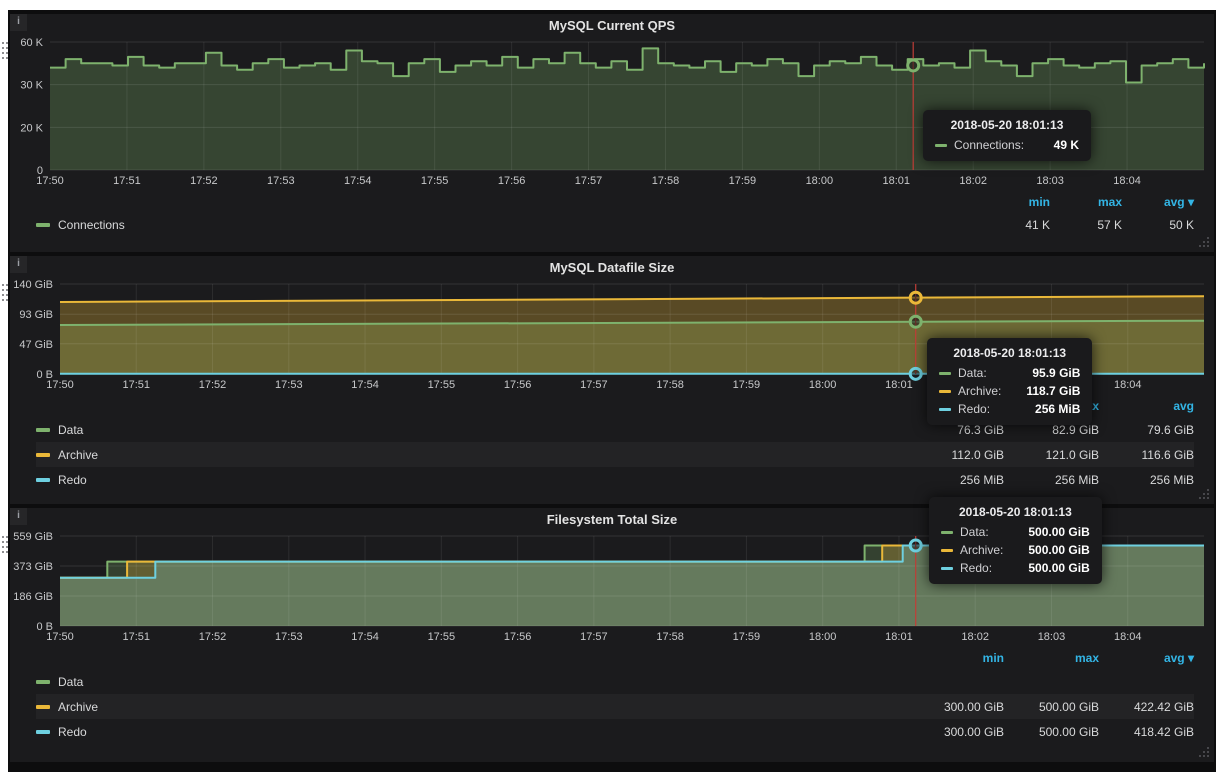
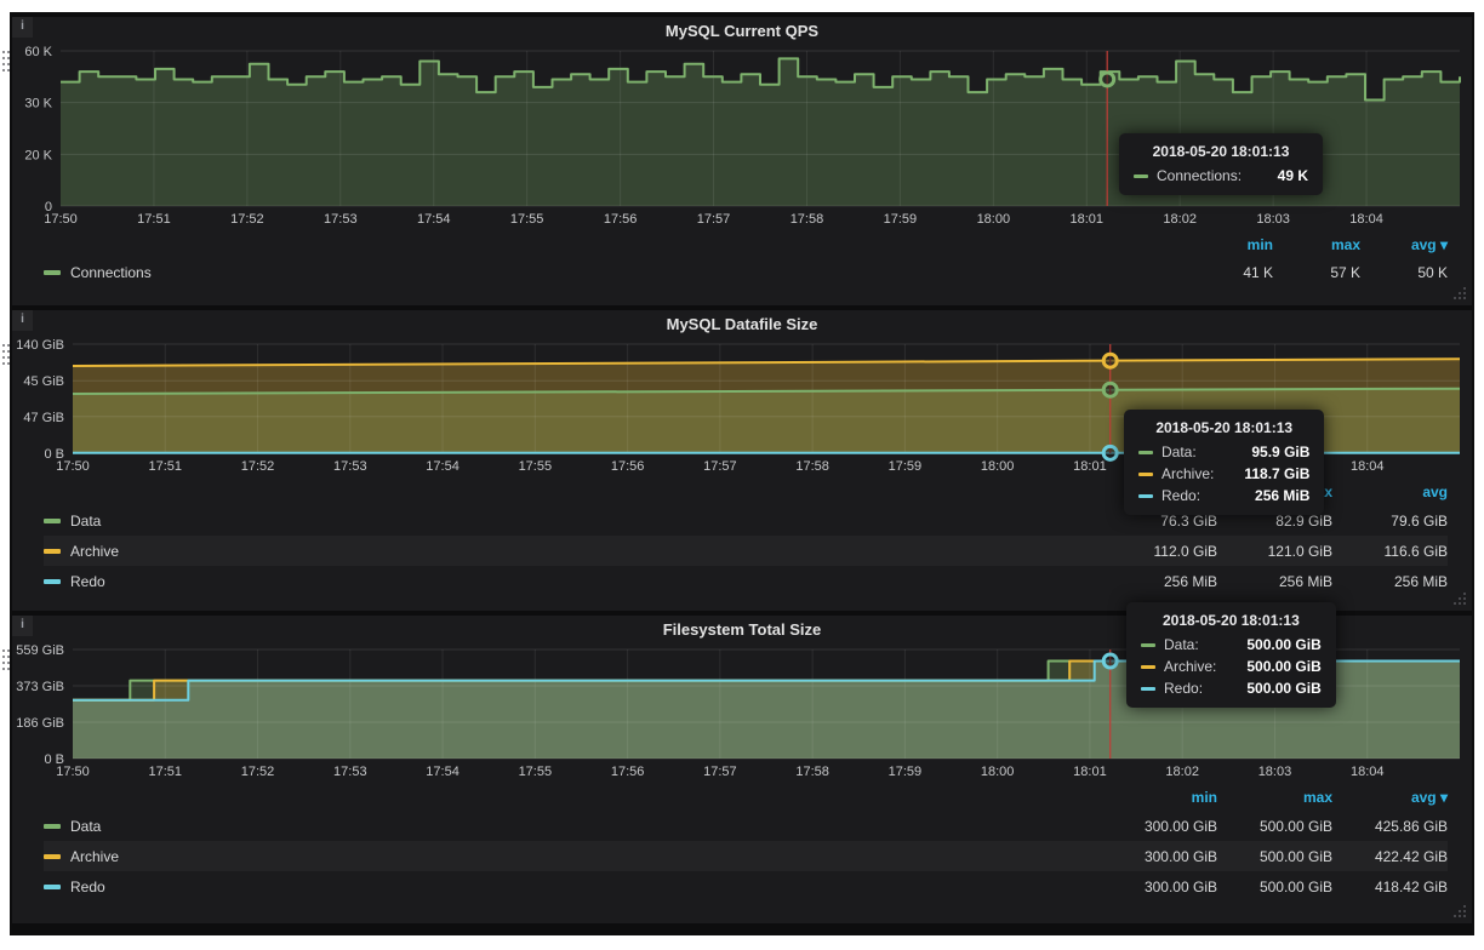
  i
  MySQL Current QPS
  60 K
  30 K
  20 K
  0
  17:50
  17:51
  17:52
  17:53
  17:54
  17:55
  17:56
  17:57
  17:58
  17:59
  18:00
  18:01
  18:02
  18:03
  18:04
  min
  max
  avg ▾
  Connections
  41 K 57 K 50 K
  i
  MySQL Datafile Size
  140 GiB
- 93 GiB
+ 45 GiB
  47 GiB
  0 B
  17:50
  17:51
  17:52
  17:53
  17:54
  17:55
  17:56
  17:57
  17:58
  17:59
  18:00
  18:01
  18:04
  avg
  Data
  76.3 GiB 82.9 GiB 79.6 GiB
  Archive
  112.0 GiB 121.0 GiB 116.6 GiB
  Redo
  256 MiB 256 MiB 256 MiB
  i
  Filesystem Total Size
  559 GiB
  373 GiB
  186 GiB
  0 B
  17:50
  17:51
  17:52
  17:53
  17:54
  17:55
  17:56
  17:57
  17:58
  17:59
  18:00
  18:01
  18:02
  18:03
  18:04
  min
  max
  avg ▾
  Data
+ 300.00 GiB 500.00 GiB 425.86 GiB
  Archive
  300.00 GiB 500.00 GiB 422.42 GiB
  Redo
  300.00 GiB 500.00 GiB 418.42 GiB
  2018-05-20 18:01:13
  Connections:
  49 K
  2018-05-20 18:01:13
  Data:
  95.9 GiB
  Archive:
  118.7 GiB
  Redo:
  256 MiB
  2018-05-20 18:01:13
  Data:
  500.00 GiB
  Archive:
  500.00 GiB
  Redo:
  500.00 GiB
